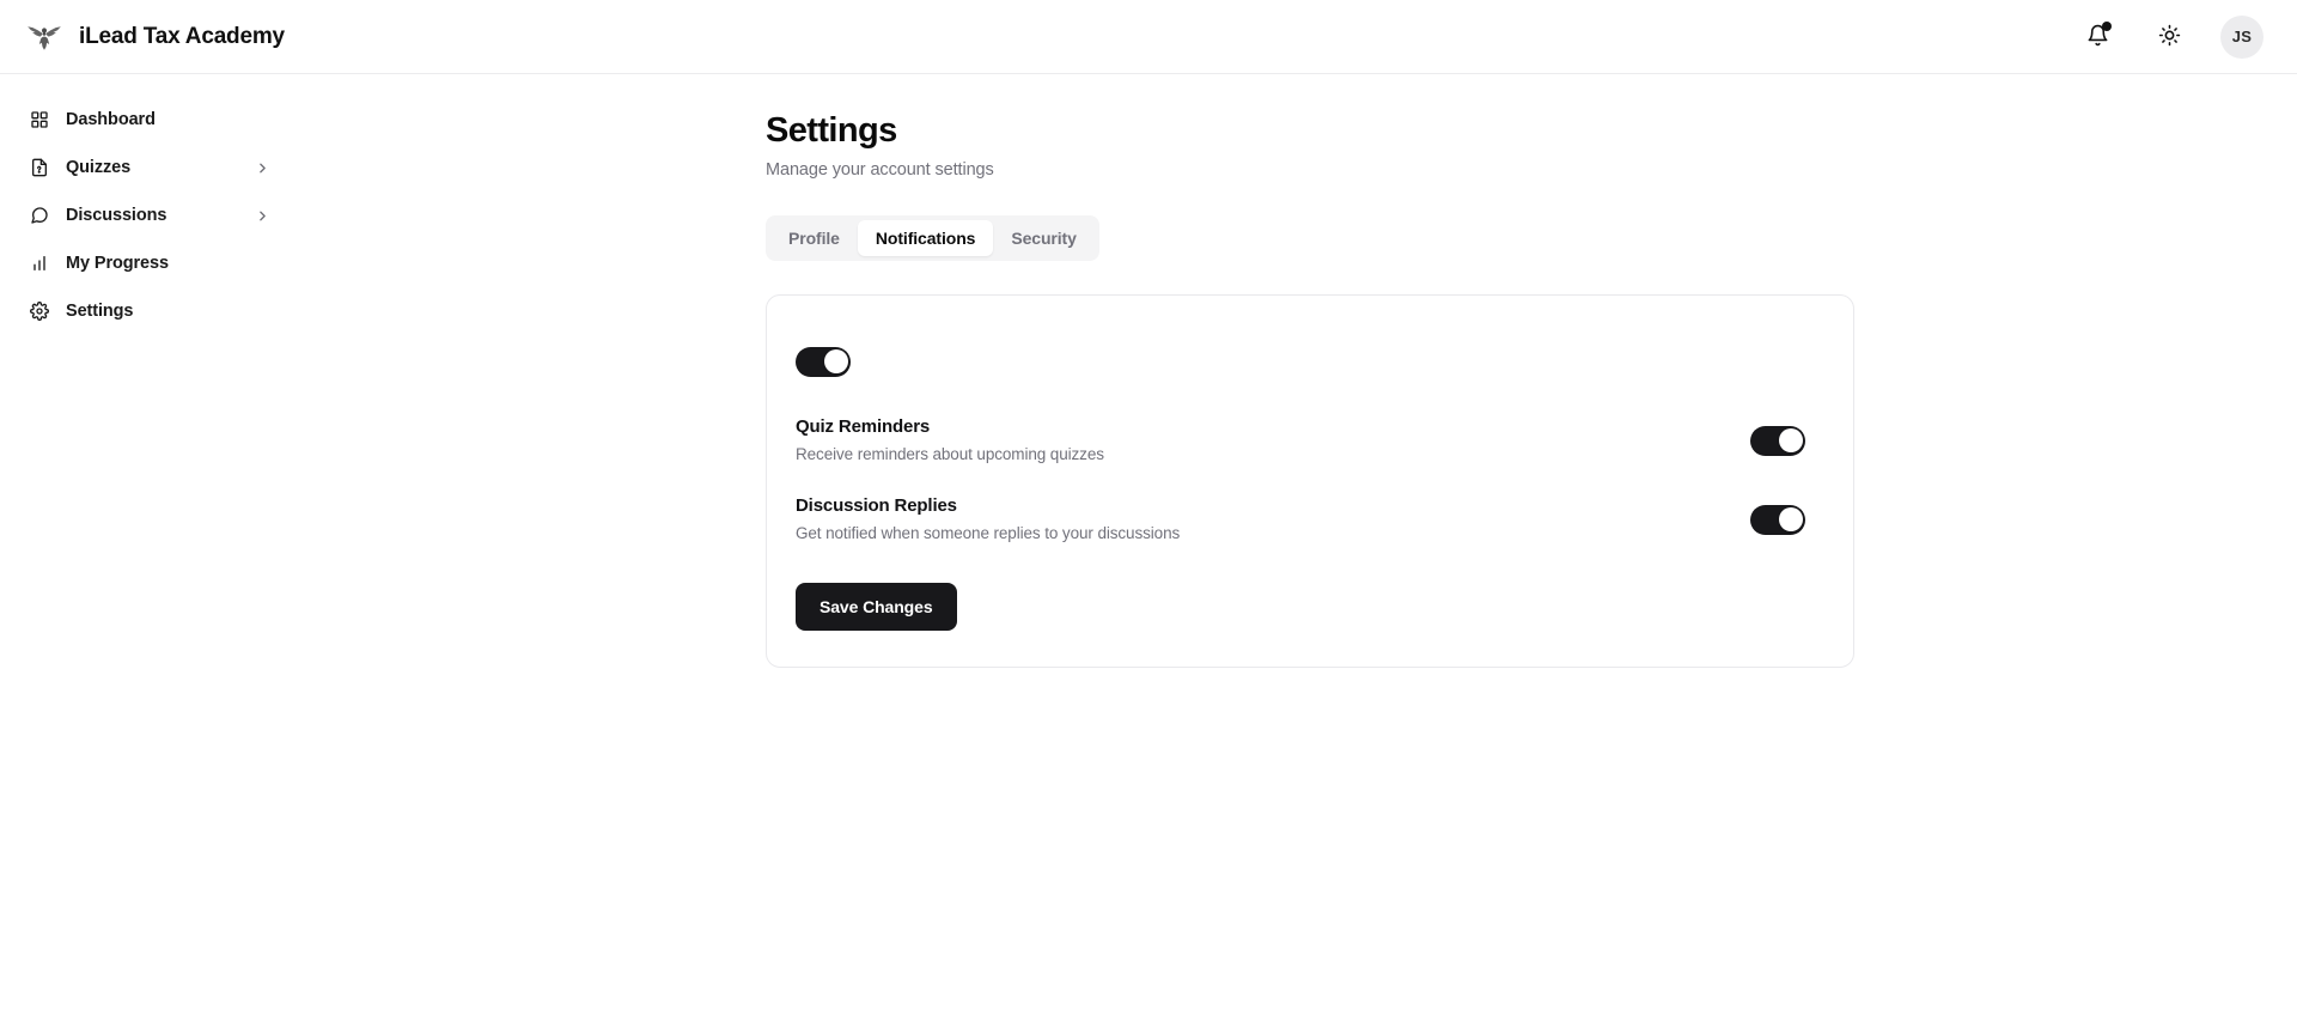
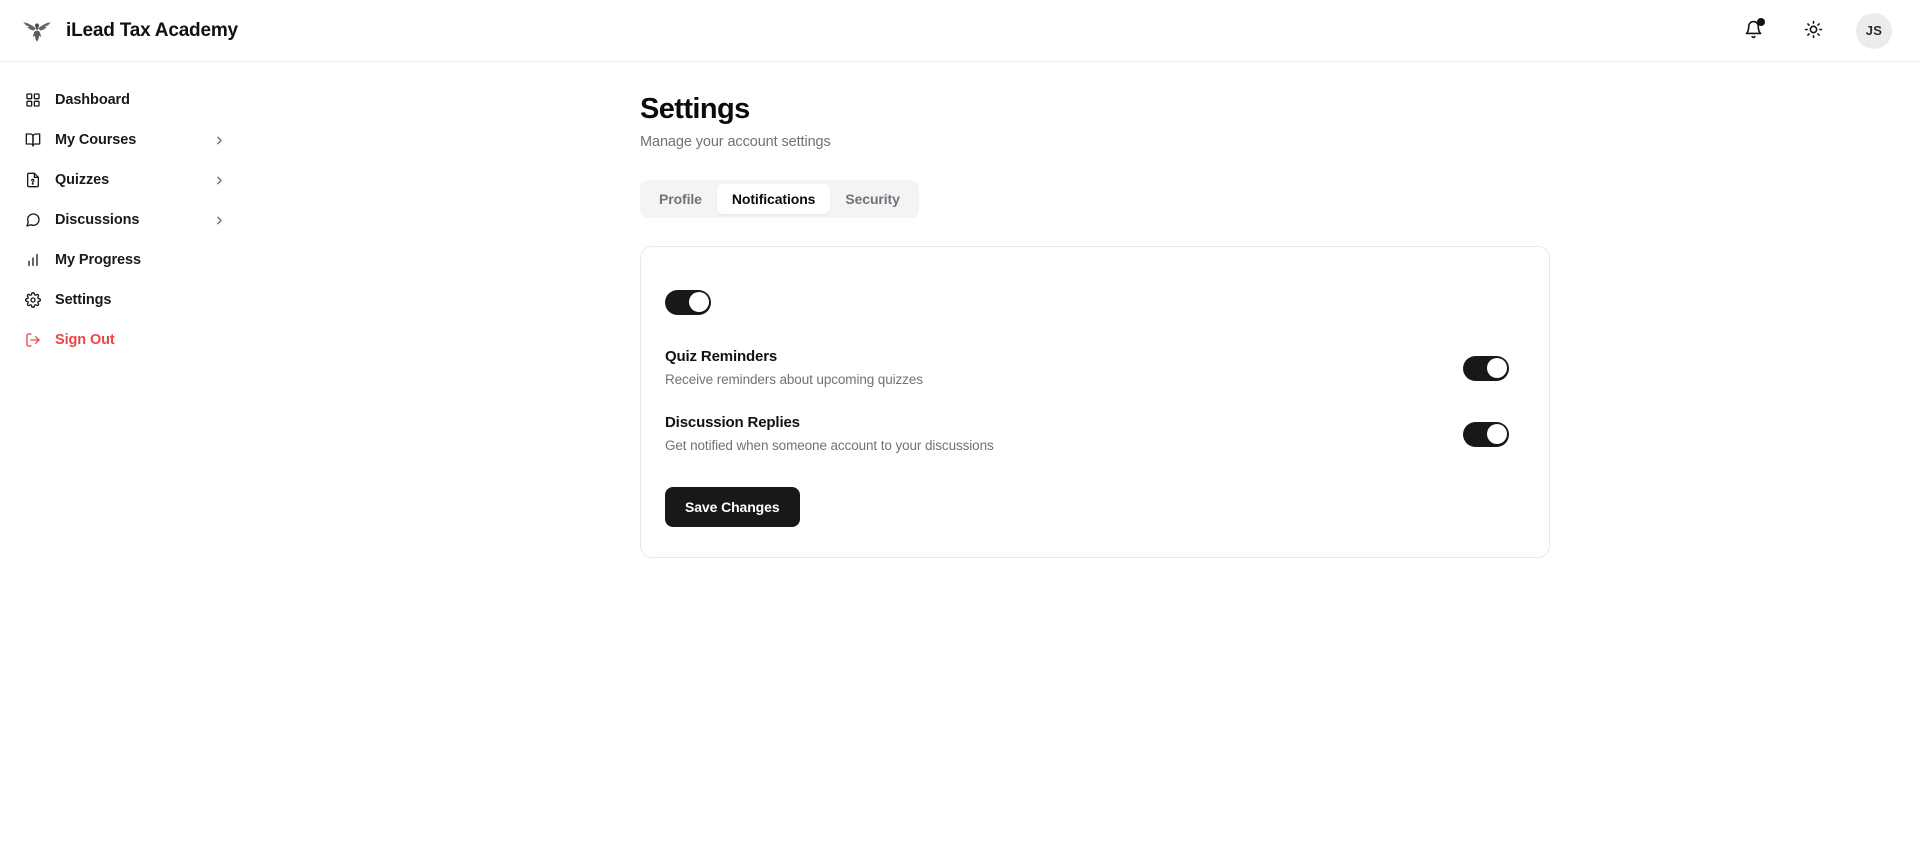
  iLead Tax Academy
  JS
  Dashboard
+ My Courses
  Quizzes
  Discussions
  My Progress
  Settings
+ Sign Out
  Settings
  Manage your account settings
  Profile
  Notifications
  Security
  Quiz Reminders
  Receive reminders about upcoming quizzes
  Discussion Replies
- Get notified when someone replies to your discussions
+ Get notified when someone account to your discussions
  Save Changes
